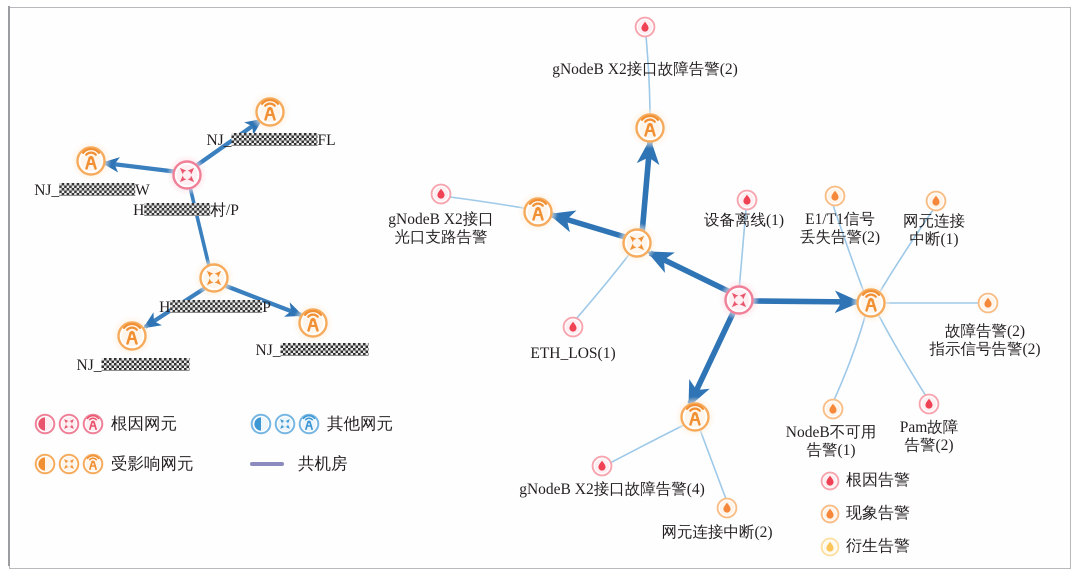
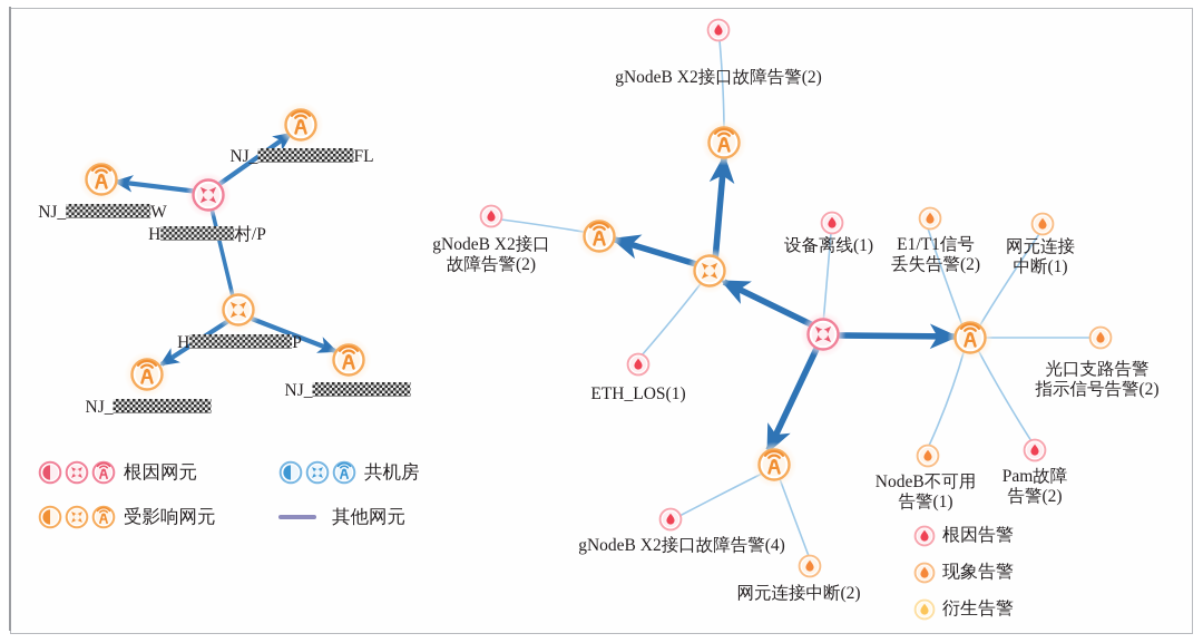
  NJ_ FL
  NJ_ W
  H 村/P
  H P
  NJ_
  NJ_
  gNodeB X2接口故障告警(2)
  gNodeB X2接口
- 光口支路告警
+ 故障告警(2)
  ETH_LOS(1)
  设备离线(1)
  E1/T1信号
  丢失告警(2)
  网元连接
  中断(1)
- 故障告警(2)
+ 光口支路告警
  指示信号告警(2)
  Pam故障
  告警(2)
  NodeB不可用
  告警(1)
  gNodeB X2接口故障告警(4)
  网元连接中断(2)
  根因网元
- 其他网元
+ 共机房
  受影响网元
- 共机房
+ 其他网元
  根因告警
  现象告警
  衍生告警
